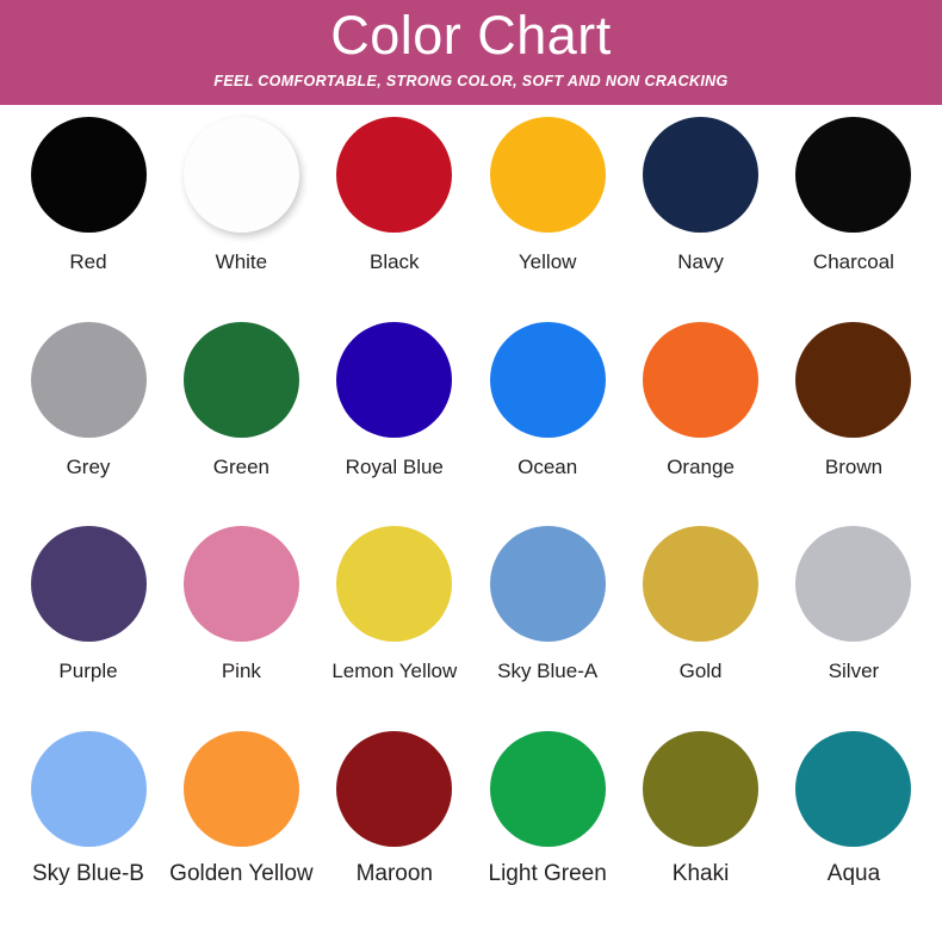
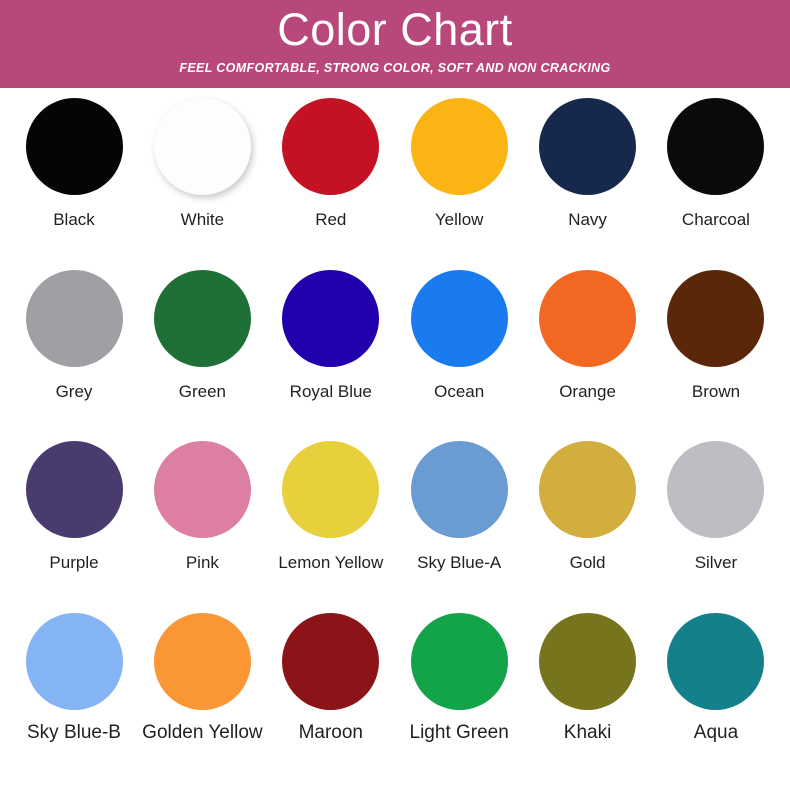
  Color Chart
  FEEL COMFORTABLE, STRONG COLOR, SOFT AND NON CRACKING
- Red
+ Black
  White
- Black
+ Red
  Yellow
  Navy
  Charcoal
  Grey
  Green
  Royal Blue
  Ocean
  Orange
  Brown
  Purple
  Pink
  Lemon Yellow
  Sky Blue-A
  Gold
  Silver
  Sky Blue-B
  Golden Yellow
  Maroon
  Light Green
  Khaki
  Aqua
